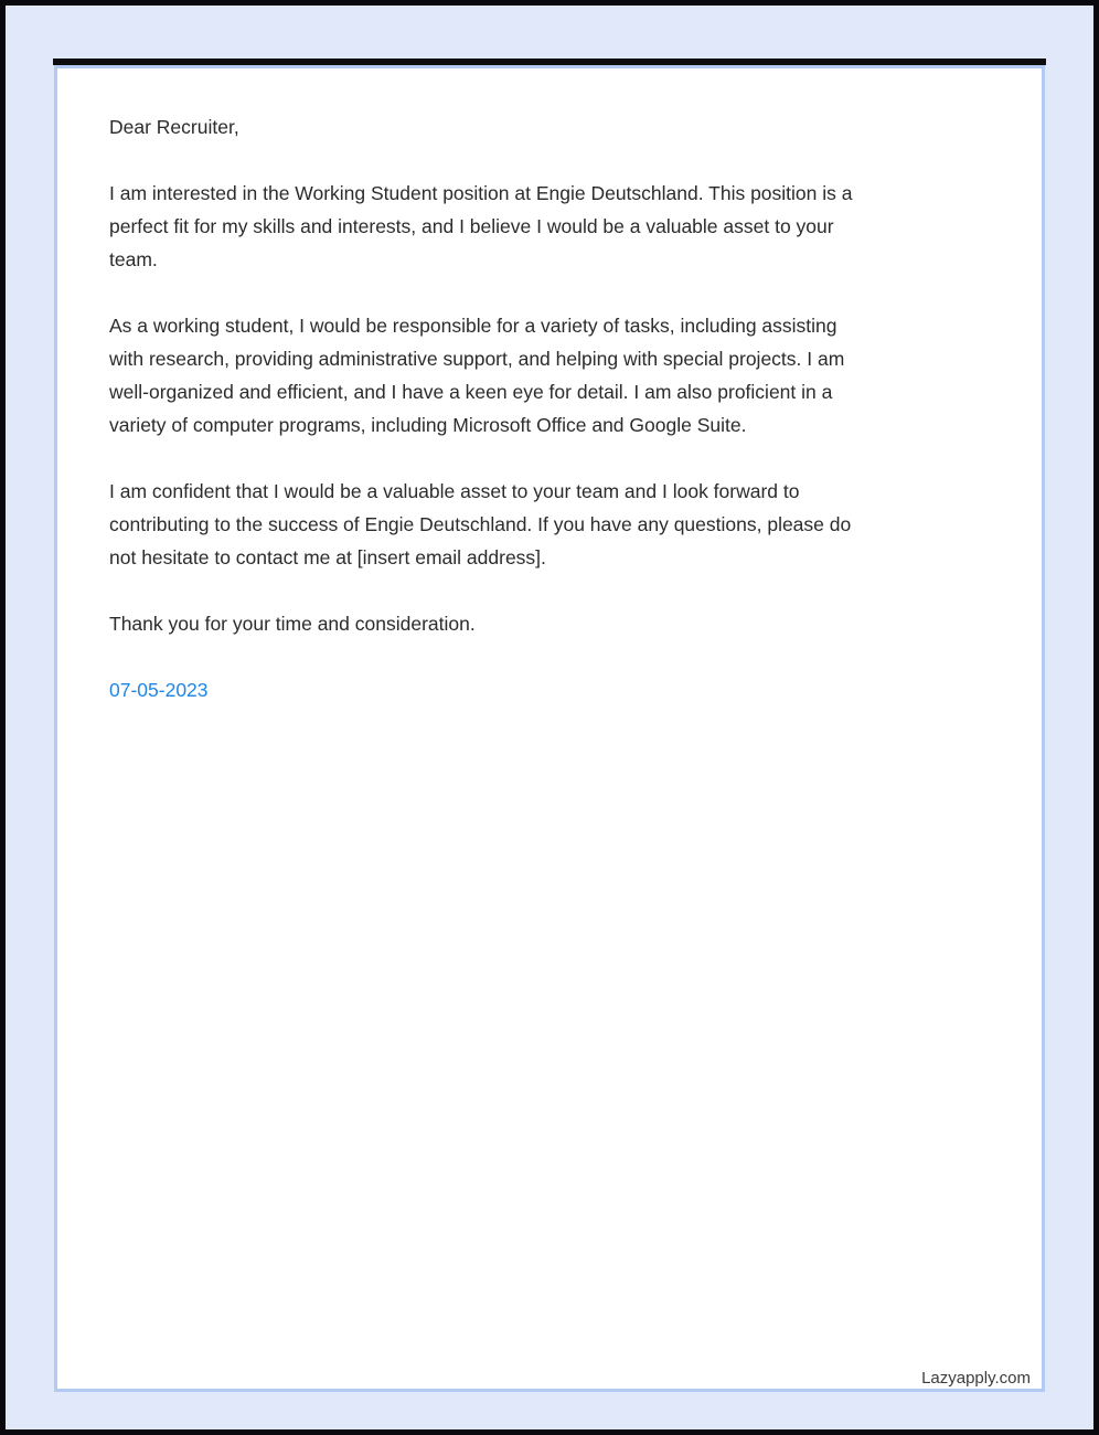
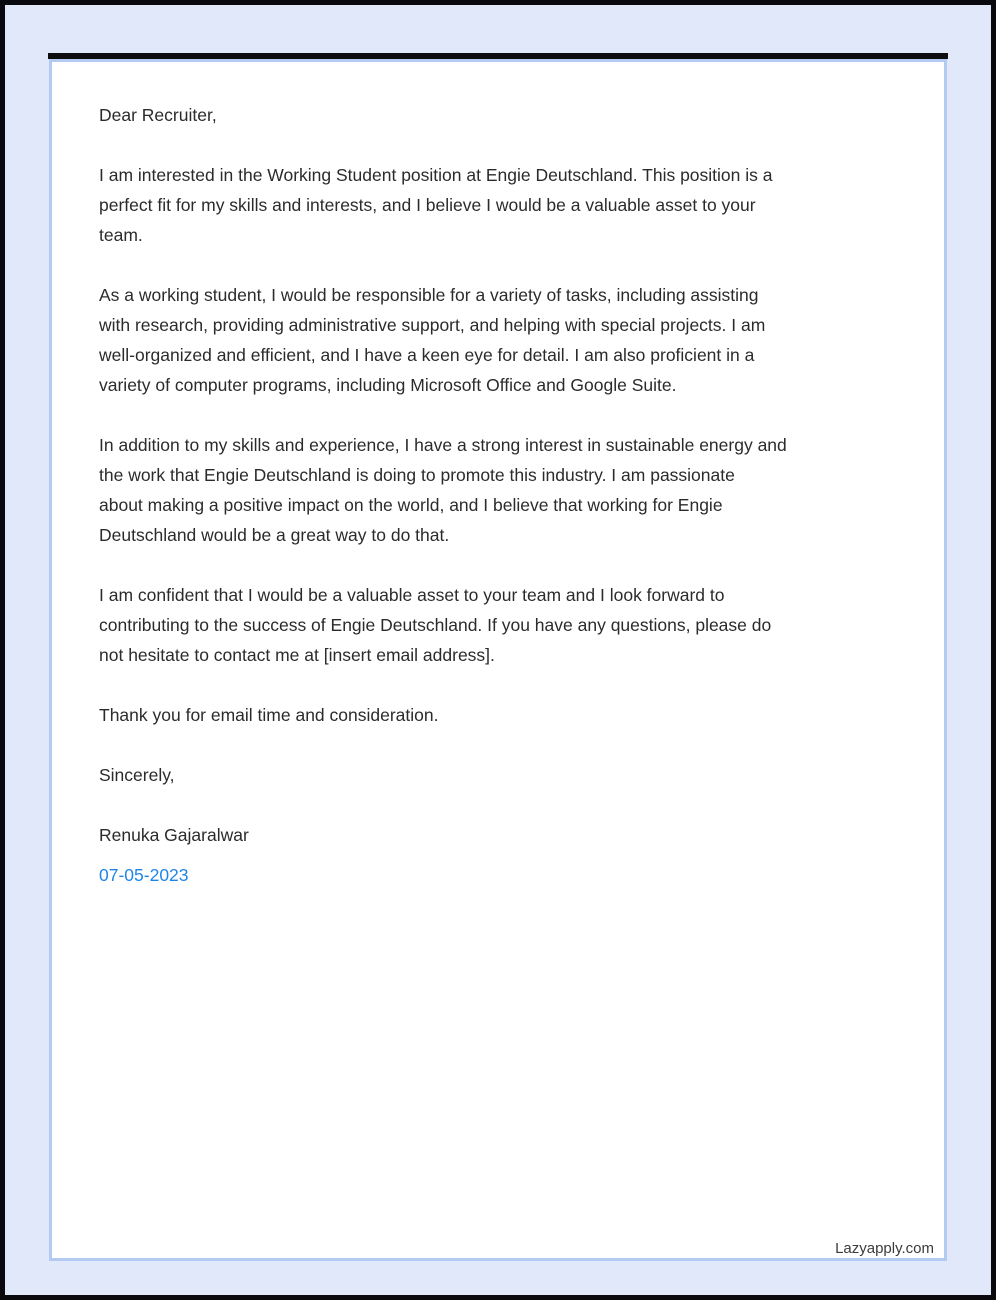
  Dear Recruiter,
  I am interested in the Working Student position at Engie Deutschland. This position is a
  perfect fit for my skills and interests, and I believe I would be a valuable asset to your
  team.
  As a working student, I would be responsible for a variety of tasks, including assisting
  with research, providing administrative support, and helping with special projects. I am
  well-organized and efficient, and I have a keen eye for detail. I am also proficient in a
  variety of computer programs, including Microsoft Office and Google Suite.
+ In addition to my skills and experience, I have a strong interest in sustainable energy and
+ the work that Engie Deutschland is doing to promote this industry. I am passionate
+ about making a positive impact on the world, and I believe that working for Engie
+ Deutschland would be a great way to do that.
  I am confident that I would be a valuable asset to your team and I look forward to
  contributing to the success of Engie Deutschland. If you have any questions, please do
  not hesitate to contact me at [insert email address].
- Thank you for your time and consideration.
+ Thank you for email time and consideration.
+ Sincerely,
+ Renuka Gajaralwar
  07-05-2023
  Lazyapply.com
